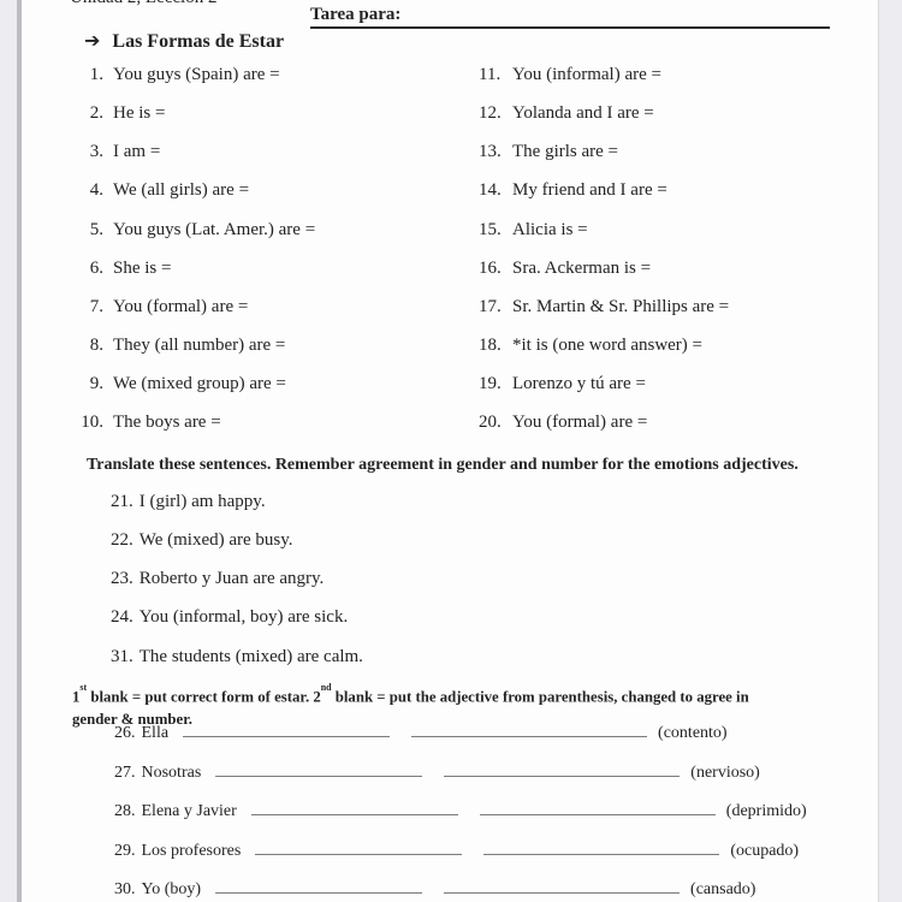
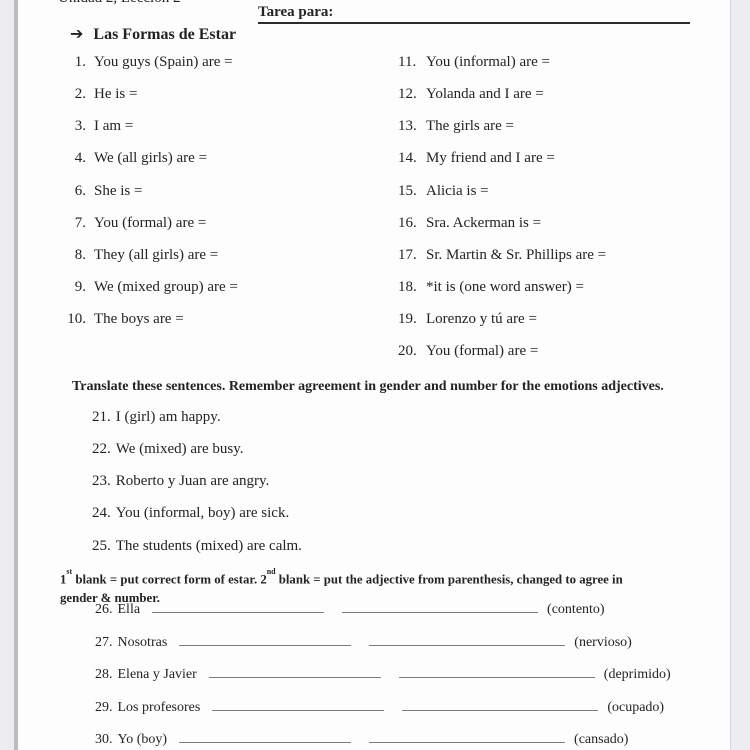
  Tarea para:
  ➔ Las Formas de Estar
  1.
  You guys (Spain) are =
  2.
  He is =
  3.
  I am =
  4.
  We (all girls) are =
- 5.
- You guys (Lat. Amer.) are =
  6.
  She is =
  7.
  You (formal) are =
  8.
- They (all number) are =
+ They (all girls) are =
  9.
  We (mixed group) are =
  10.
  The boys are =
  11.
  You (informal) are =
  12.
  Yolanda and I are =
  13.
  The girls are =
  14.
  My friend and I are =
  15.
  Alicia is =
  16.
  Sra. Ackerman is =
  17.
  Sr. Martin & Sr. Phillips are =
  18.
  *it is (one word answer) =
  19.
  Lorenzo y tú are =
  20.
  You (formal) are =
  Translate these sentences. Remember agreement in gender and number for the emotions adjectives.
  21.
  I (girl) am happy.
  22.
  We (mixed) are busy.
  23.
  Roberto y Juan are angry.
  24.
  You (informal, boy) are sick.
- 31.
+ 25.
  The students (mixed) are calm.
  1st blank = put correct form of estar. 2nd blank = put the adjective from parenthesis, changed to agree in
  gender & number.
  26.
  Ella
  (contento)
  27.
  Nosotras
  (nervioso)
  28.
  Elena y Javier
  (deprimido)
  29.
  Los profesores
  (ocupado)
  30.
  Yo (boy)
  (cansado)
